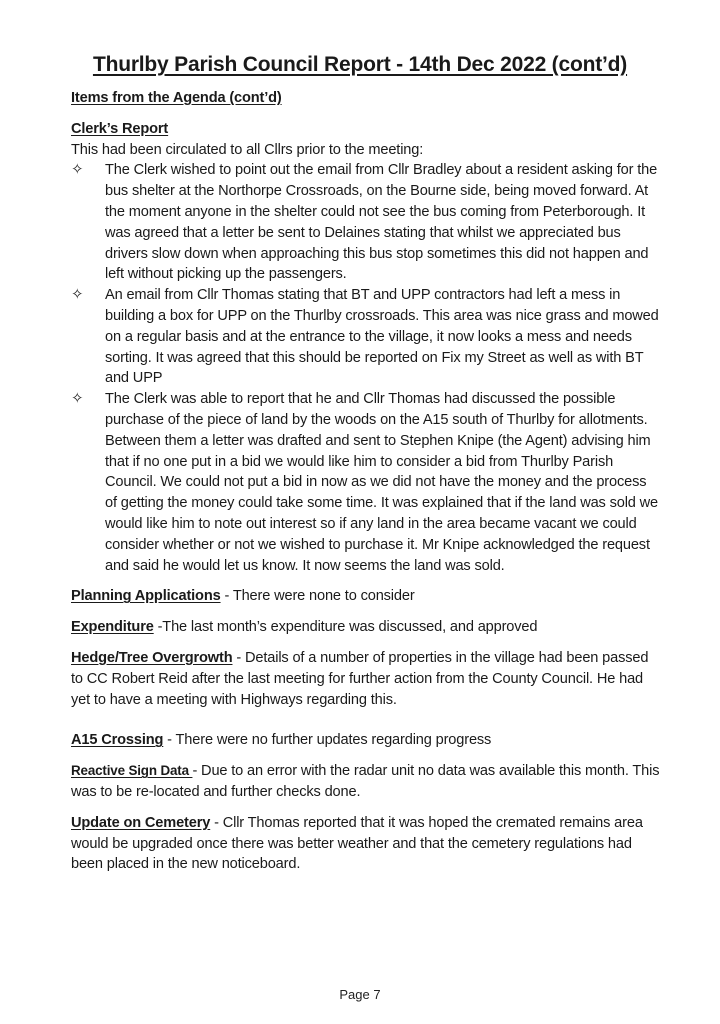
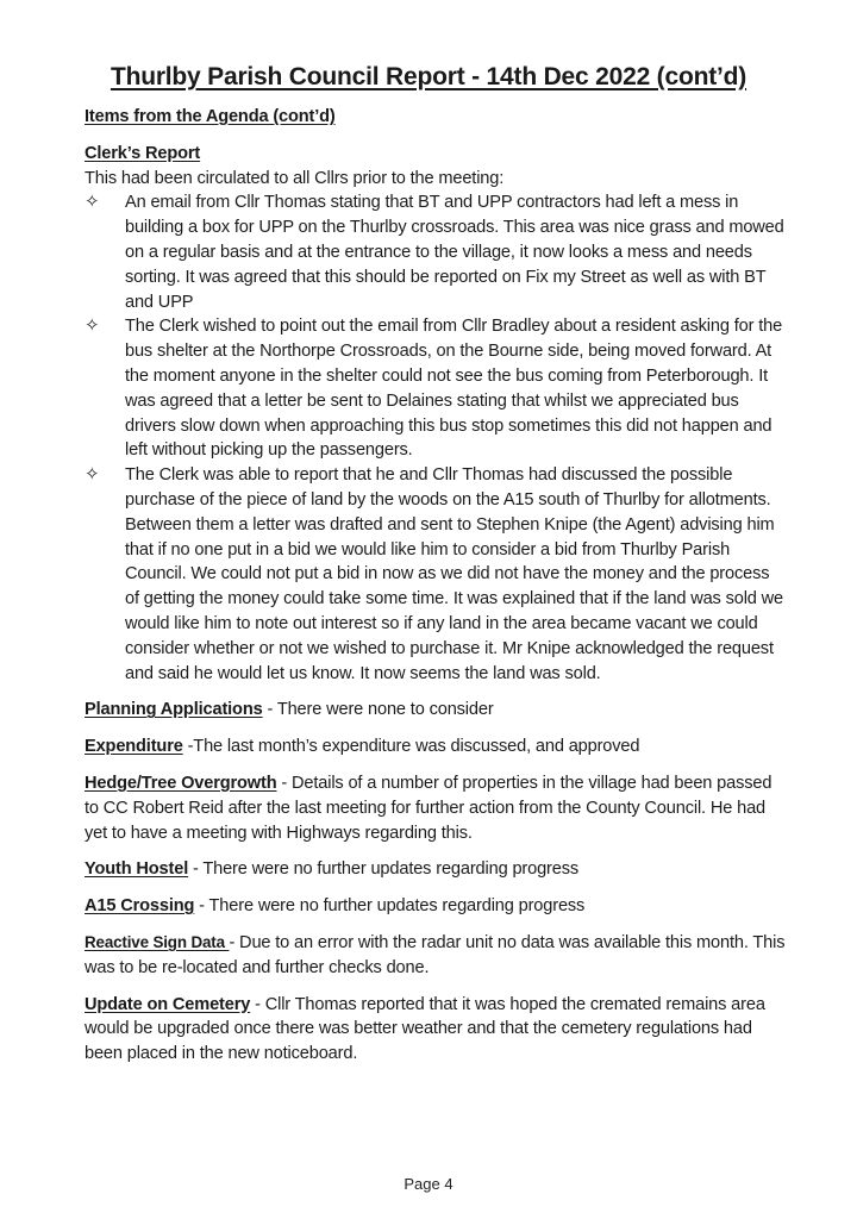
  Thurlby Parish Council Report - 14th Dec 2022 (cont’d)
  Items from the Agenda (cont’d)
  Clerk’s Report
  This had been circulated to all Cllrs prior to the meeting:
  ✧
- The Clerk wished to point out the email from Cllr Bradley about a resident asking for the bus shelter at the Northorpe Crossroads, on the Bourne side, being moved forward. At the moment anyone in the shelter could not see the bus coming from Peterborough. It was agreed that a letter be sent to Delaines stating that whilst we appreciated bus drivers slow down when approaching this bus stop sometimes this did not happen and left without picking up the passengers.
+ An email from Cllr Thomas stating that BT and UPP contractors had left a mess in building a box for UPP on the Thurlby crossroads. This area was nice grass and mowed on a regular basis and at the entrance to the village, it now looks a mess and needs sorting. It was agreed that this should be reported on Fix my Street as well as with BT and UPP
  ✧
- An email from Cllr Thomas stating that BT and UPP contractors had left a mess in building a box for UPP on the Thurlby crossroads. This area was nice grass and mowed on a regular basis and at the entrance to the village, it now looks a mess and needs sorting. It was agreed that this should be reported on Fix my Street as well as with BT and UPP
+ The Clerk wished to point out the email from Cllr Bradley about a resident asking for the bus shelter at the Northorpe Crossroads, on the Bourne side, being moved forward. At the moment anyone in the shelter could not see the bus coming from Peterborough. It was agreed that a letter be sent to Delaines stating that whilst we appreciated bus drivers slow down when approaching this bus stop sometimes this did not happen and left without picking up the passengers.
  ✧
  The Clerk was able to report that he and Cllr Thomas had discussed the possible purchase of the piece of land by the woods on the A15 south of Thurlby for allotments. Between them a letter was drafted and sent to Stephen Knipe (the Agent) advising him that if no one put in a bid we would like him to consider a bid from Thurlby Parish Council. We could not put a bid in now as we did not have the money and the process of getting the money could take some time. It was explained that if the land was sold we would like him to note out interest so if any land in the area became vacant we could consider whether or not we wished to purchase it. Mr Knipe acknowledged the request and said he would let us know. It now seems the land was sold.
  Planning Applications - There were none to consider
  Expenditure -The last month’s expenditure was discussed, and approved
  Hedge/Tree Overgrowth - Details of a number of properties in the village had been passed to CC Robert Reid after the last meeting for further action from the County Council. He had yet to have a meeting with Highways regarding this.
+ Youth Hostel - There were no further updates regarding progress
  A15 Crossing - There were no further updates regarding progress
  Reactive Sign Data - Due to an error with the radar unit no data was available this month. This was to be re-located and further checks done.
  Update on Cemetery - Cllr Thomas reported that it was hoped the cremated remains area would be upgraded once there was better weather and that the cemetery regulations had been placed in the new noticeboard.
- Page 7
+ Page 4
